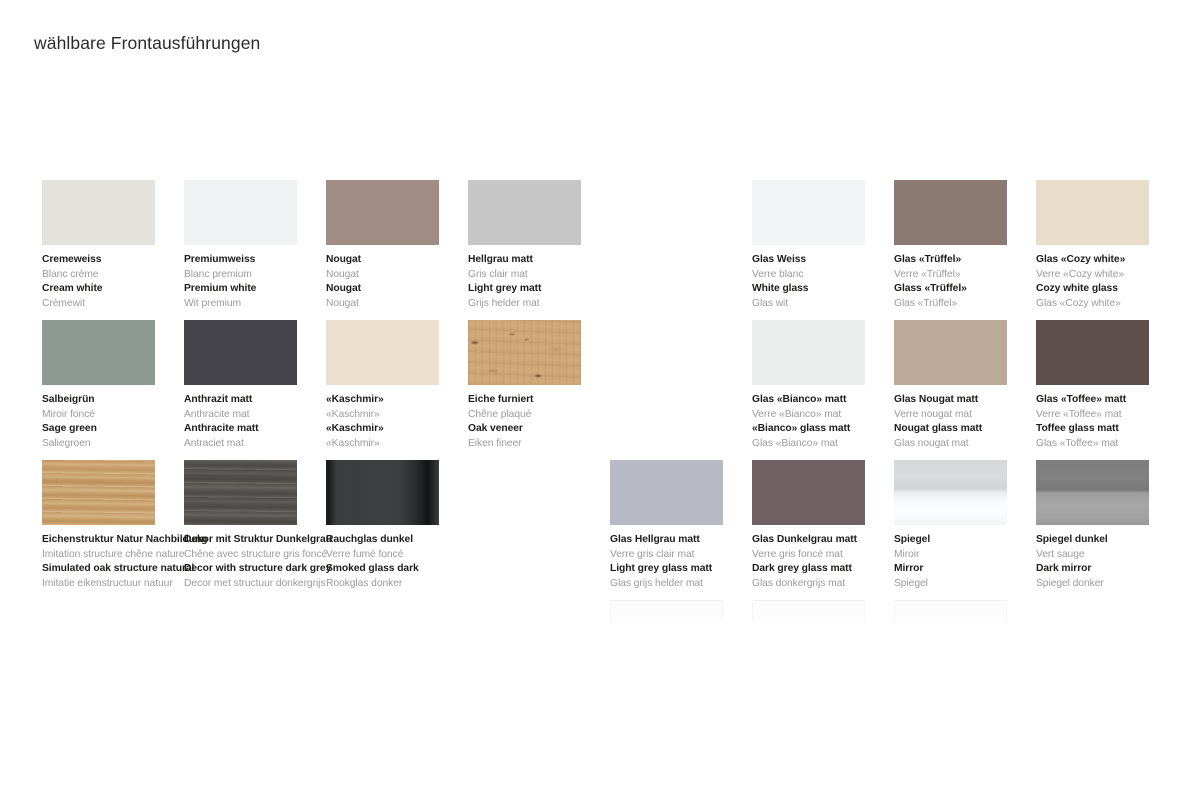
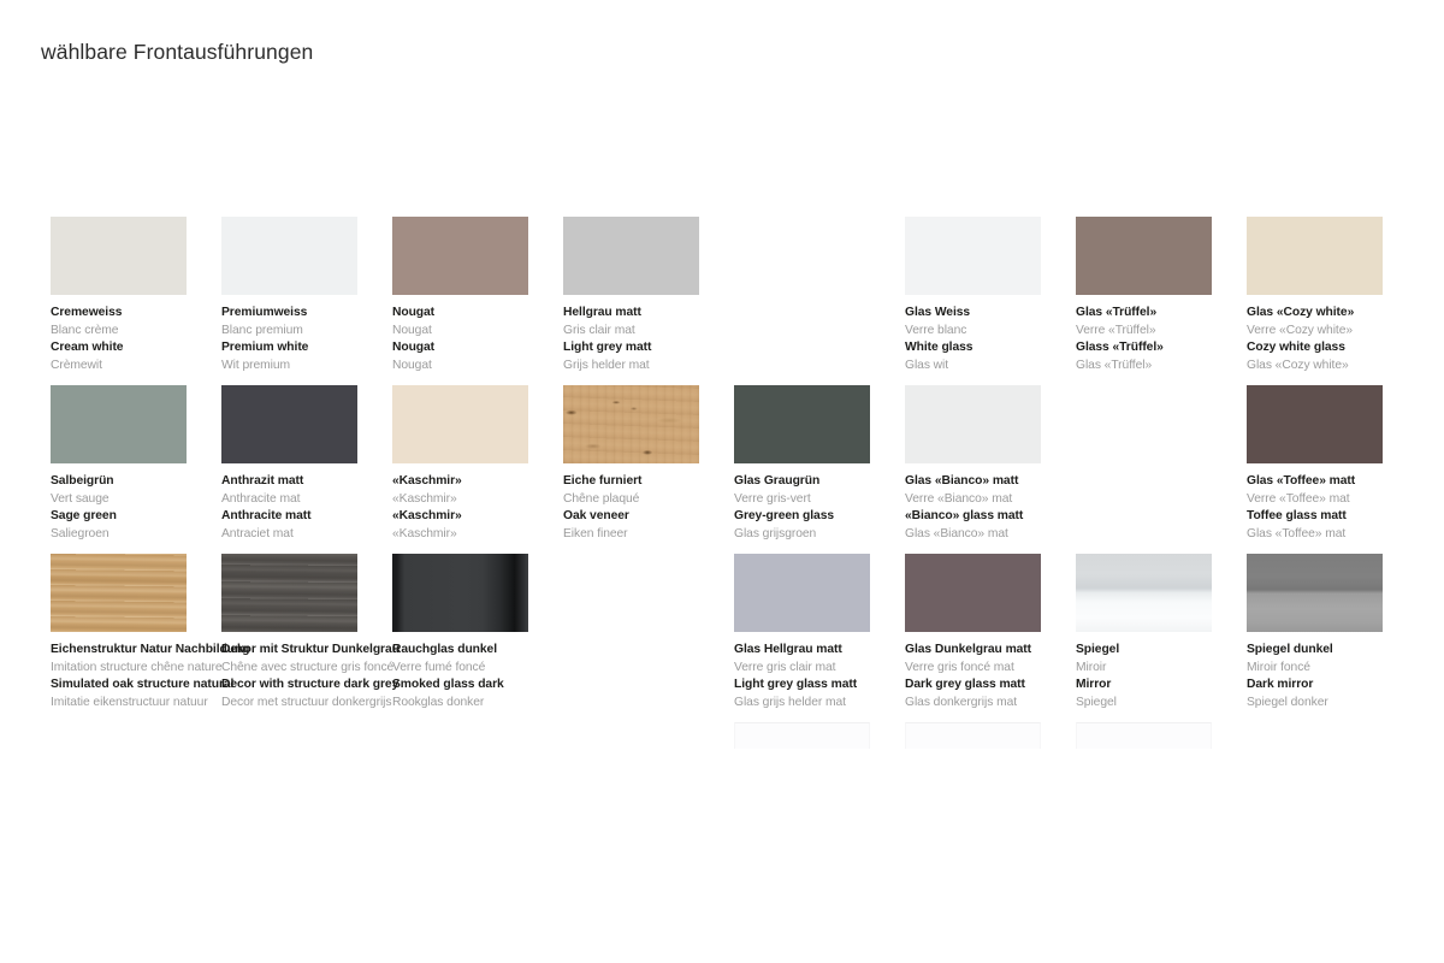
  wählbare Frontausführungen
  Cremeweiss
  Blanc crème
  Cream white
  Crèmewit
  Premiumweiss
  Blanc premium
  Premium white
  Wit premium
  Nougat
  Nougat
  Nougat
  Nougat
  Hellgrau matt
  Gris clair mat
  Light grey matt
  Grijs helder mat
  Glas Weiss
  Verre blanc
  White glass
  Glas wit
  Glas «Trüffel»
  Verre «Trüffel»
  Glass «Trüffel»
  Glas «Trüffel»
  Glas «Cozy white»
  Verre «Cozy white»
  Cozy white glass
  Glas «Cozy white»
  Salbeigrün
- Miroir foncé
+ Vert sauge
  Sage green
  Saliegroen
  Anthrazit matt
  Anthracite mat
  Anthracite matt
  Antraciet mat
  «Kaschmir»
  «Kaschmir»
  «Kaschmir»
  «Kaschmir»
  Eiche furniert
  Chêne plaqué
  Oak veneer
  Eiken fineer
+ Glas Graugrün
+ Verre gris-vert
+ Grey-green glass
+ Glas grijsgroen
  Glas «Bianco» matt
  Verre «Bianco» mat
  «Bianco» glass matt
  Glas «Bianco» mat
- Glas Nougat matt
- Verre nougat mat
- Nougat glass matt
- Glas nougat mat
  Glas «Toffee» matt
  Verre «Toffee» mat
  Toffee glass matt
  Glas «Toffee» mat
  Eichenstruktur Natur Nachbildun
  Imitation structure chêne nature
  Simulated oak structure natural
  Imitatie eikenstructuur natuur
  Dekor mit Struktur Dunkelgrau
  Chêne avec structure gris foncé
  Decor with structure dark grey
  Decor met structuur donkergrijs
  Rauchglas dunkel
  Verre fumé foncé
  Smoked glass dark
  Rookglas donker
  Glas Hellgrau matt
  Verre gris clair mat
  Light grey glass matt
  Glas grijs helder mat
  Glas Dunkelgrau matt
  Verre gris foncé mat
  Dark grey glass matt
  Glas donkergrijs mat
  Spiegel
  Miroir
  Mirror
  Spiegel
  Spiegel dunkel
- Vert sauge
+ Miroir foncé
  Dark mirror
  Spiegel donker
